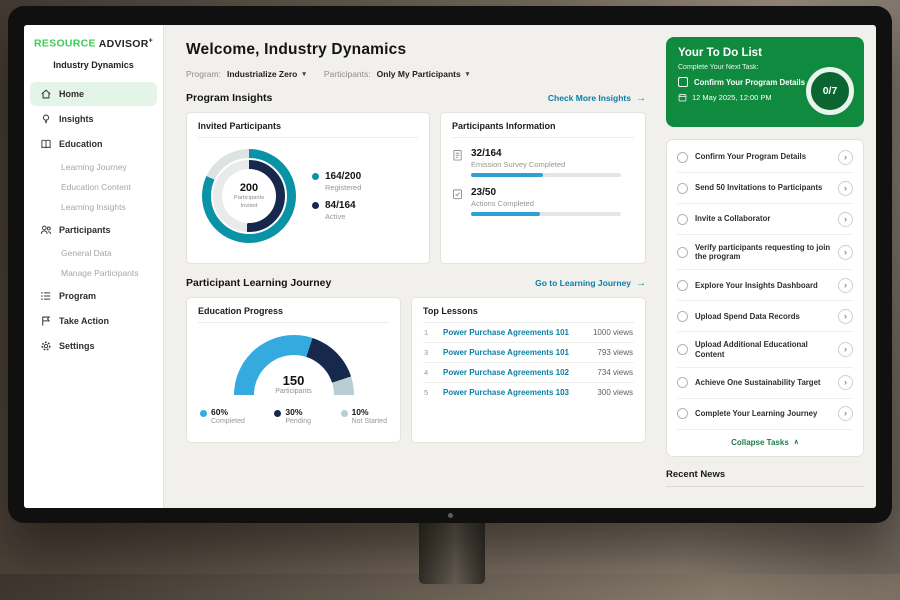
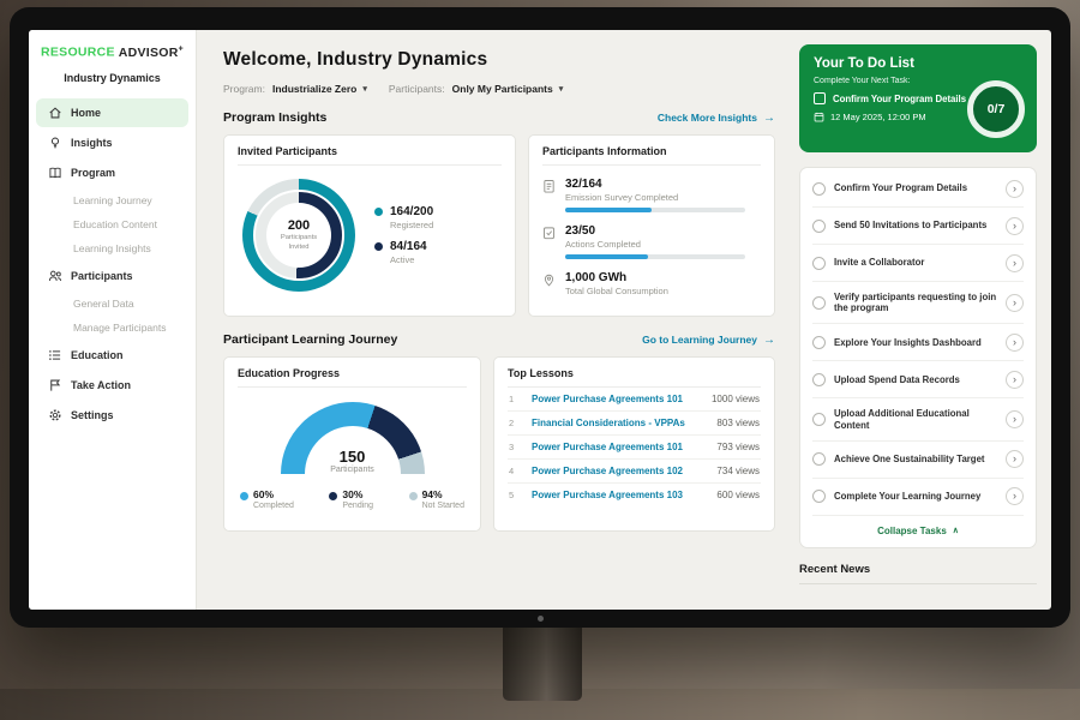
  RESOURCE ADVISOR
  Industry Dynamics
  Home
  Insights
- Education
+ Program
  Learning Journey
  Education Content
  Learning Insights
  Participants
  General Data
  Manage Participants
- Program
+ Education
  Take Action
  Settings
  Welcome, Industry Dynamics
  Program:
  Industrialize Zero
  Participants:
  Only My Participants
  Program Insights
  Check More Insights
  →
  Invited Participants
  200
  164/200
  Registered
  84/164
  Active
  Participants Information
  32/164
  Emission Survey Completed
  23/50
  Actions Completed
+ 1,000 GWh
+ Total Global Consumption
  Participant Learning Journey
  Go to Learning Journey
  →
  Education Progress
  150
  60%
  30%
- 10%
+ 94%
  Top Lessons
  1
  Power Purchase Agreements 101
  1000 views
+ 2
+ Financial Considerations - VPPAs
+ 803 views
  3
  Power Purchase Agreements 101
  793 views
  4
  Power Purchase Agreements 102
  734 views
  5
  Power Purchase Agreements 103
- 300 views
+ 600 views
  Your To Do List
  Confirm Your Program Details
  12 May 2025, 12:00 PM
  0/7
  Confirm Your Program Details
  ›
  Send 50 Invitations to Participants
  ›
  Invite a Collaborator
  ›
  Verify participants requesting to join the program
  ›
  Explore Your Insights Dashboard
  ›
  Upload Spend Data Records
  ›
  Upload Additional Educational Content
  ›
  Achieve One Sustainability Target
  ›
  Complete Your Learning Journey
  ›
  Collapse Tasks
  Recent News
